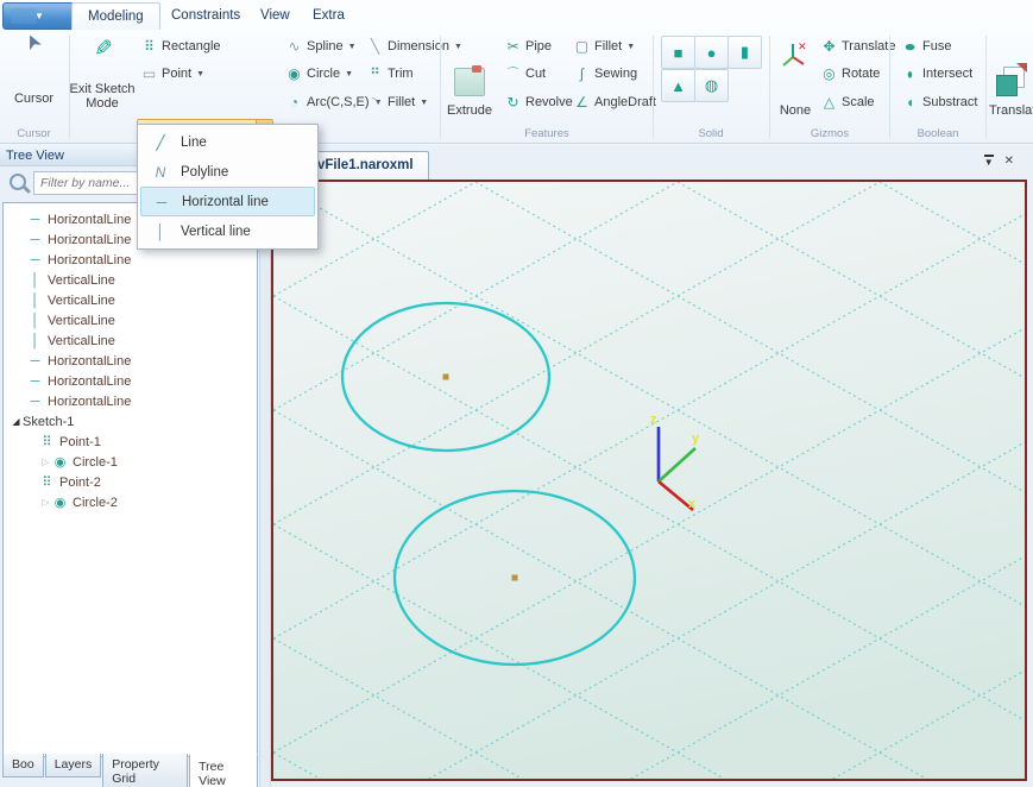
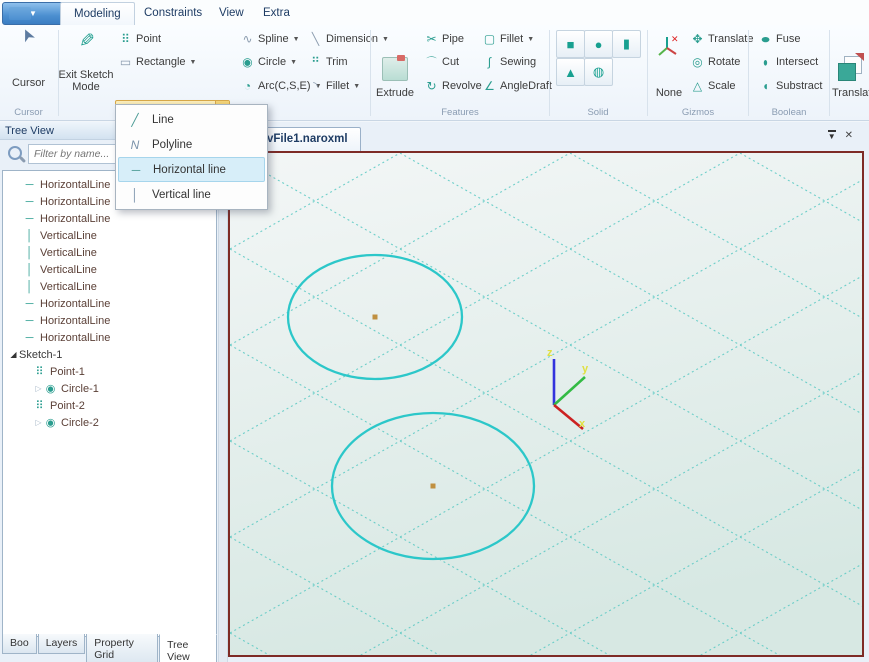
  ▼
  Modeling
  Constraints
  View
  Extra
  Cursor
  Cursor
  Exit Sketch Mode
  ⠿
- Rectangle
+ Point
  ▭
- Point
+ Rectangle
  ∿
  Spline
  ◉
  Circle
  ◔
  Arc(C,S,E)
  ╲
  Dimension
  ⠛
  Trim
  ◝
  Fillet
  Extrude
  ✂
  Pipe
  ⌒
  Cut
  ↻
  Revolve
  ▢
  Fillet
  ∫
  Sewing
  ∠
  AngleDraft
  Features
  ■
  ●
  ▮
  ▲
  ◍
  Solid
  ✕
  None
  ✥
  Translate
  ◎
  Rotate
  △
  Scale
  Gizmos
  ●
  Fuse
  ●
  Intersect
  ◖
  Substract
  Boolean
  Transla
  Tree View
  Filter by name...
  ─
  HorizontalLine
  ─
  HorizontalLine
  ─
  HorizontalLine
  │
  VerticalLine
  │
  VerticalLine
  │
  VerticalLine
  │
  VerticalLine
  ─
  HorizontalLine
  ─
  HorizontalLine
  ─
  HorizontalLine
  ◢
  Sketch-1
  ⠿
  Point-1
  ▷
  ◉
  Circle-1
  ⠿
  Point-2
  ▷
  ◉
  Circle-2
  Boo
  Layers
  Property Grid
  Tree View
  vFile1.naroxml
  ▼
  ✕
  z
  y
  x
  ╱
  Line
  N
  Polyline
  ─
  Horizontal line
  │
  Vertical line
